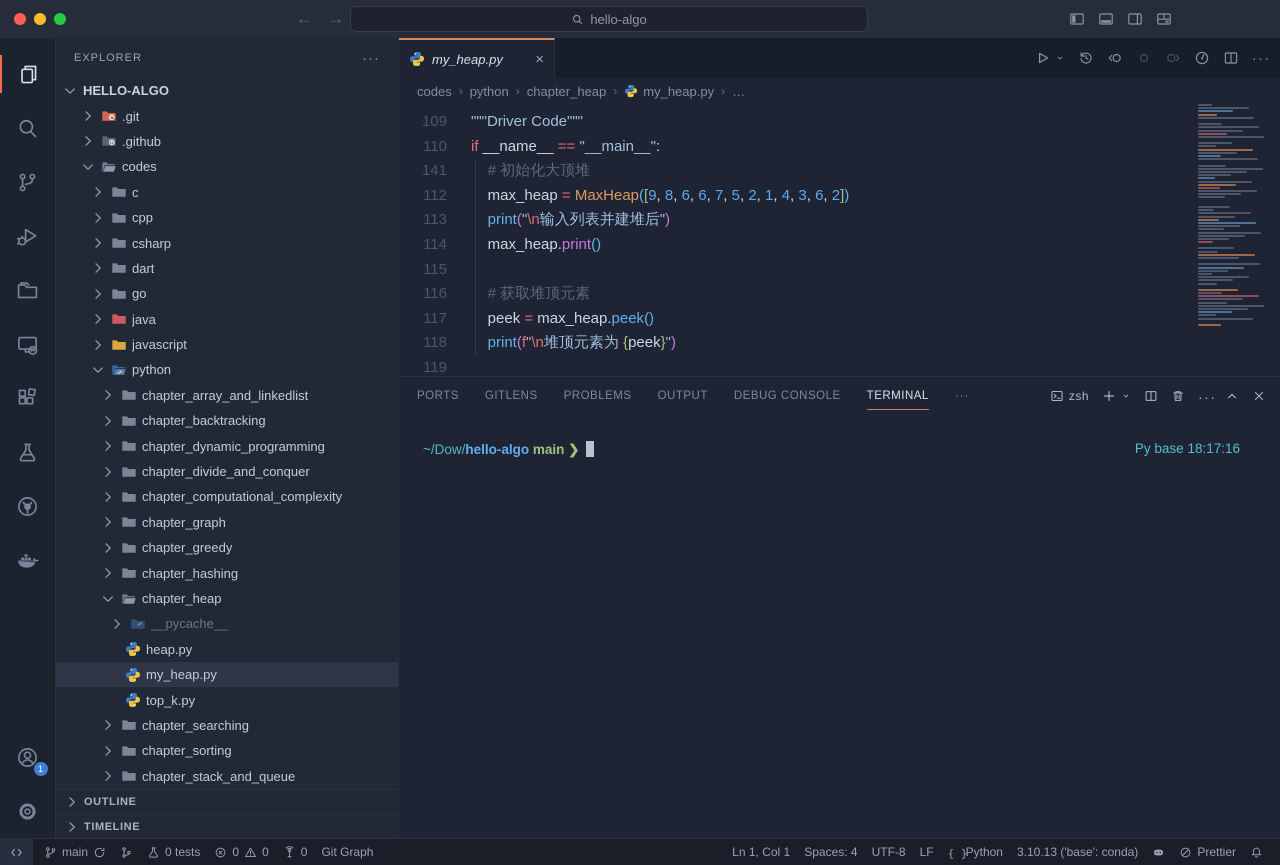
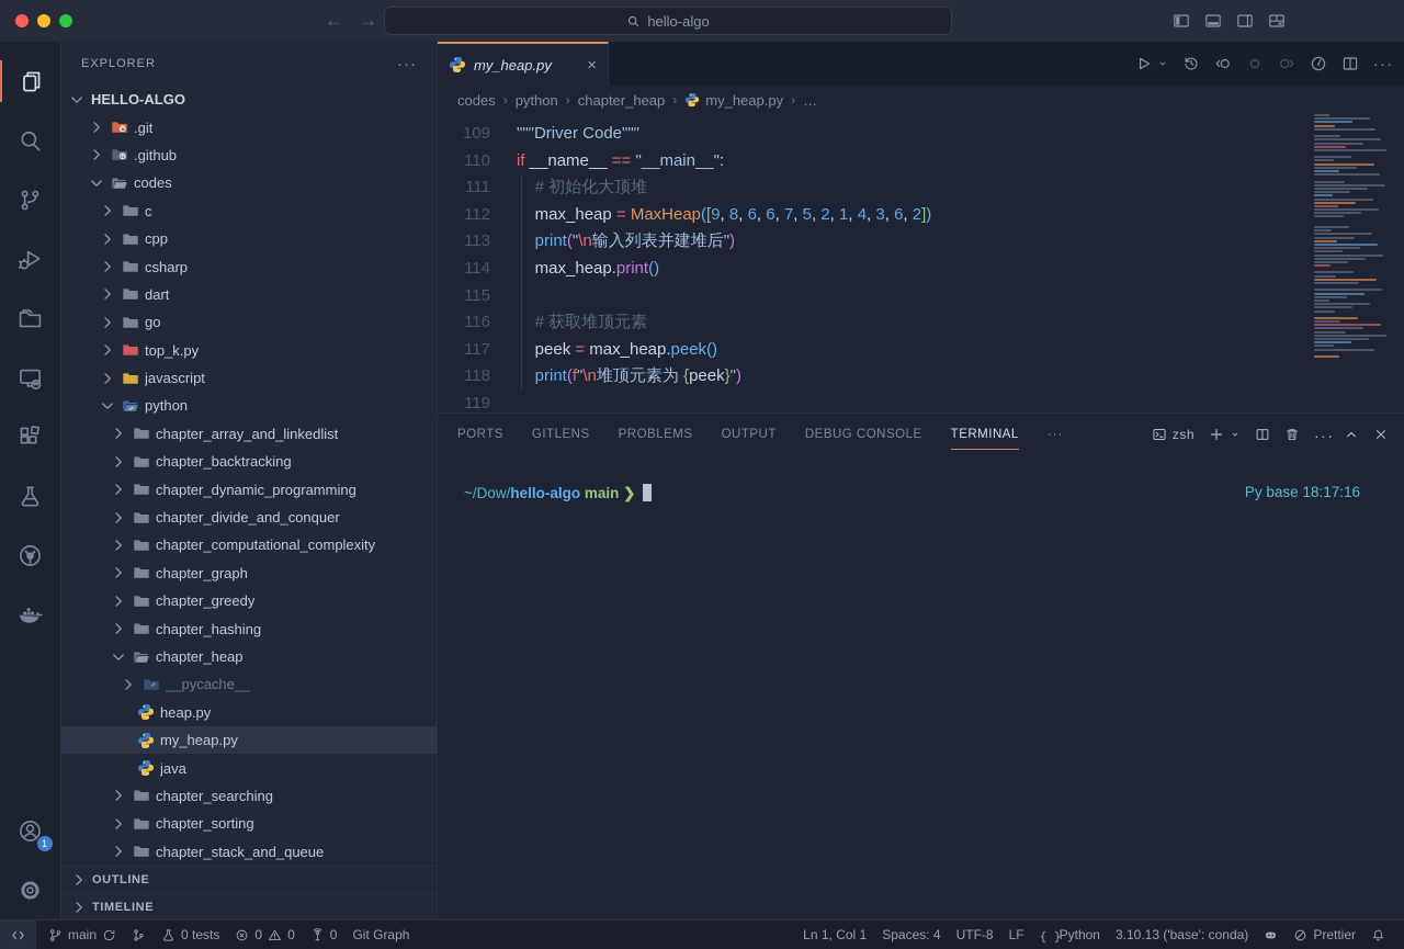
  ←
  →
  hello-algo
  1
  EXPLORER
  ···
  HELLO-ALGO
  .git
  .github
  codes
  c
  cpp
  csharp
  dart
  go
- java
+ top_k.py
  javascript
  python
  chapter_array_and_linkedlist
  chapter_backtracking
  chapter_dynamic_programming
  chapter_divide_and_conquer
  chapter_computational_complexity
  chapter_graph
  chapter_greedy
  chapter_hashing
  chapter_heap
  __pycache__
  heap.py
  my_heap.py
- top_k.py
+ java
  chapter_searching
  chapter_sorting
  chapter_stack_and_queue
  OUTLINE
  TIMELINE
  my_heap.py
  ×
  ···
  codes
  ›
  python
  ›
  chapter_heap
  ›
  my_heap.py
  ›
  …
  109
  110
- 141
+ 111
  112
  113
  114
  115
  116
  117
  118
  119
  """Driver Code"""
  if __name__ == "__main__":
  # 初始化大顶堆
  max_heap = MaxHeap([9, 8, 6, 6, 7, 5, 2, 1, 4, 3, 6, 2])
  print("\n输入列表并建堆后")
  max_heap.print()
  # 获取堆顶元素
  peek = max_heap.peek()
  print(f"\n堆顶元素为 {peek}")
  PORTS
  GITLENS
  PROBLEMS
  OUTPUT
  DEBUG CONSOLE
  TERMINAL
  ···
  zsh
  ···
  ~/Dow/hello-algo main ❯
  Py base 18:17:16
  main
  0 tests
  0
  0
  0
  Git Graph
  Ln 1, Col 1
  Spaces: 4
  UTF-8
  LF
  { }
  Python
  3.10.13 ('base': conda)
  Prettier
